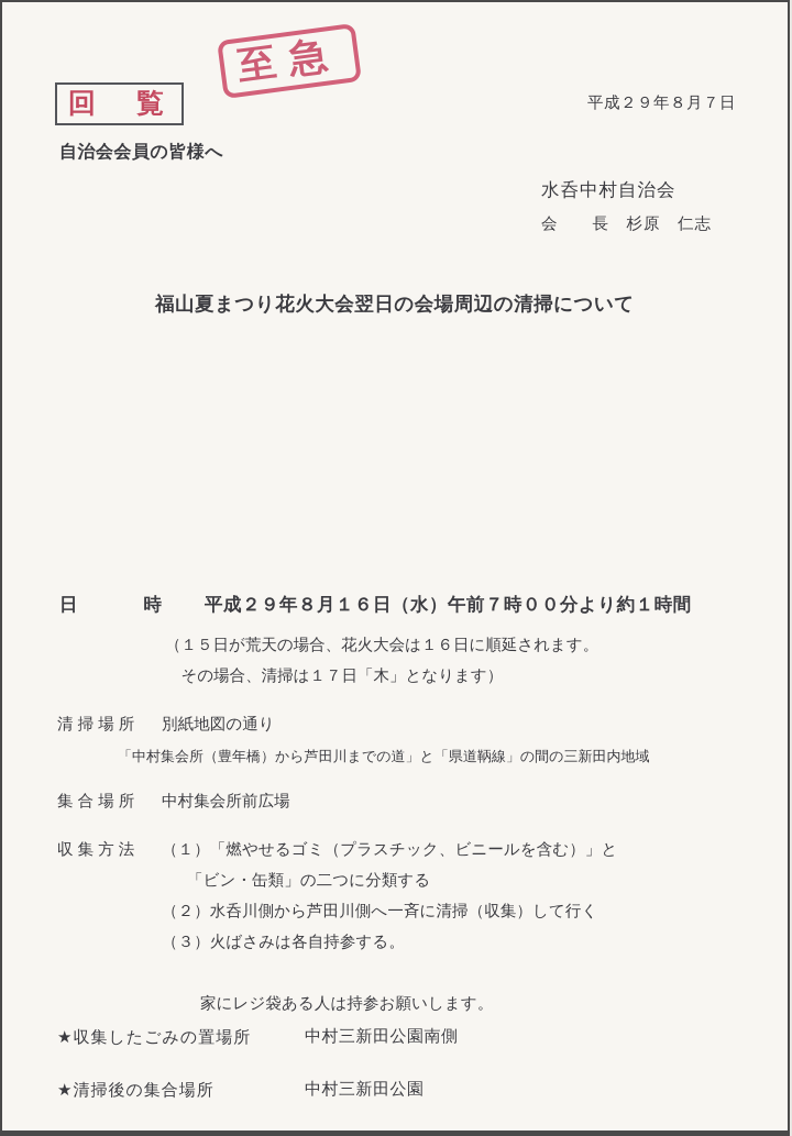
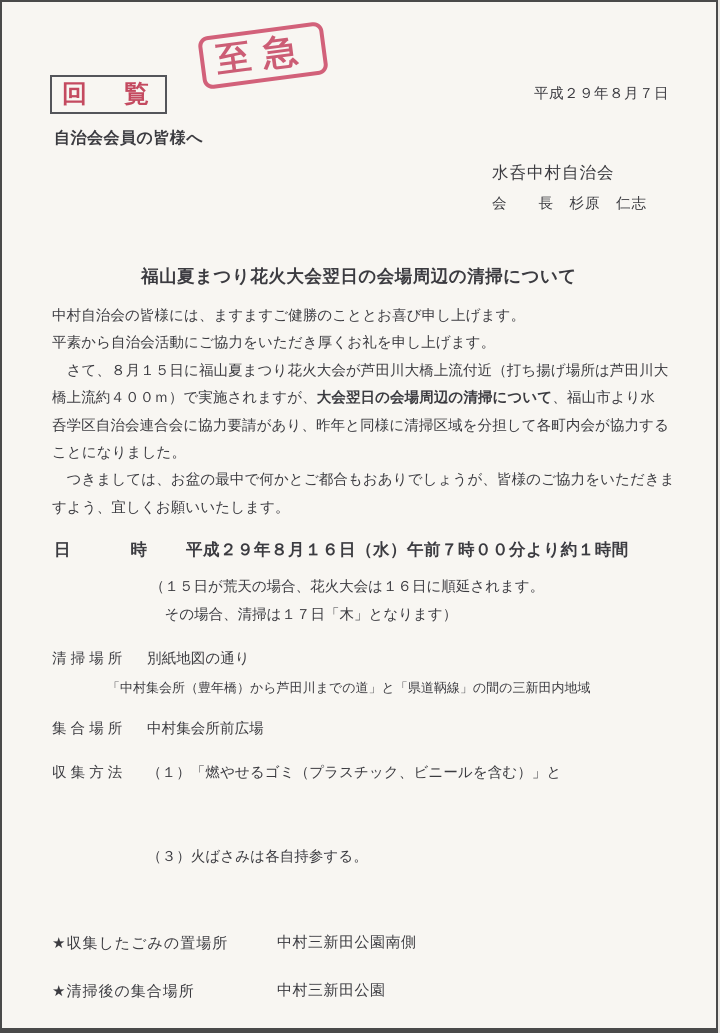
  回 覧
  平成２９年８月７日
  自治会会員の皆様へ
  水呑中村自治会
  会 長 杉原 仁志
  福山夏まつり花火大会翌日の会場周辺の清掃について
+ 中村自治会の皆様には、ますますご健勝のこととお喜び申し上げます。
+ 平素から自治会活動にご協力をいただき厚くお礼を申し上げます。
+ さて、８月１５日に福山夏まつり花火大会が芦田川大橋上流付近（打ち揚げ場所は芦田川大
+ 橋上流約４００ｍ）で実施されますが、大会翌日の会場周辺の清掃について、福山市より水
+ 呑学区自治会連合会に協力要請があり、昨年と同様に清掃区域を分担して各町内会が協力する
+ ことになりました。
+ つきましては、お盆の最中で何かとご都合もおありでしょうが、皆様のご協力をいただきま
+ すよう、宜しくお願いいたします。
  日 時 平成２９年８月１６日（水）午前７時００分より約１時間
  （１５日が荒天の場合、花火大会は１６日に順延されます。
  その場合、清掃は１７日「木」となります）
  清掃場所
  別紙地図の通り
  「中村集会所（豊年橋）から芦田川までの道」と「県道鞆線」の間の三新田内地域
  集合場所
  中村集会所前広場
  収集方法
  （１）「燃やせるゴミ（プラスチック、ビニールを含む）」と
- 「ビン・缶類」の二つに分類する
- （２）水呑川側から芦田川側へ一斉に清掃（収集）して行く
  （３）火ばさみは各自持参する。
- 家にレジ袋ある人は持参お願いします。
  ★収集したごみの置場所
  中村三新田公園南側
  ★清掃後の集合場所
  中村三新田公園
